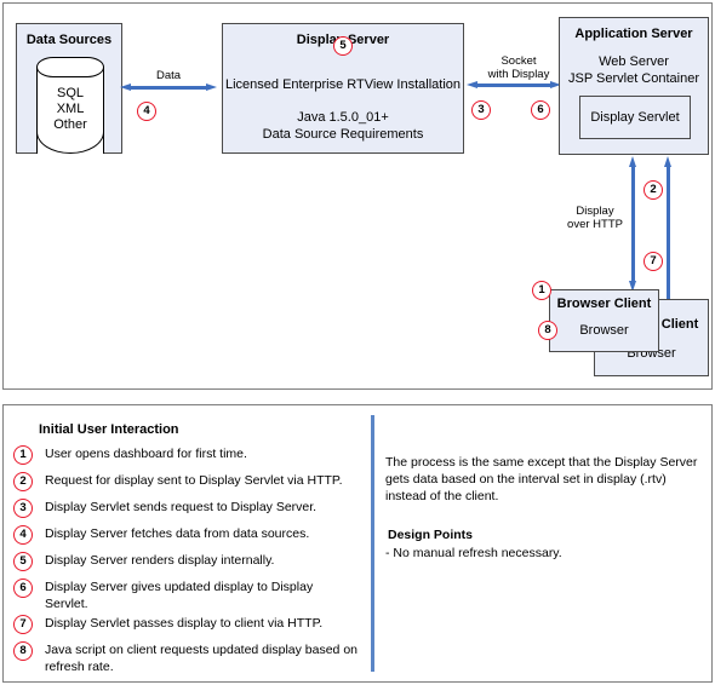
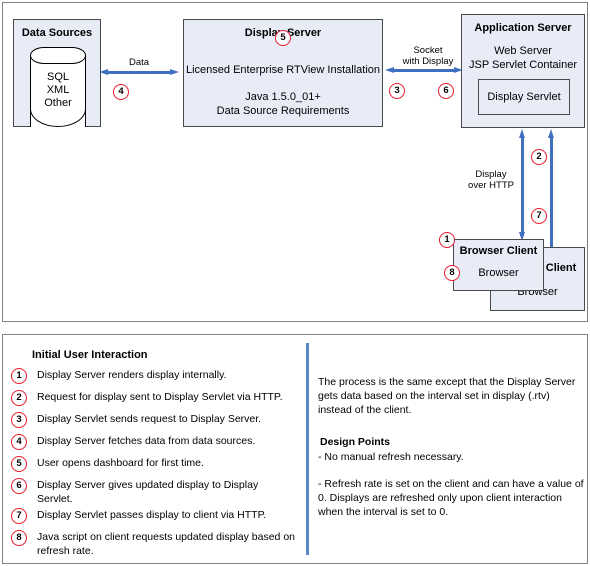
  Data Sources
  SQL
  XML
  Other
  Data
  4
  Displa Server
  Licensed Enterprise RTView Installation
  Java 1.5.0_01+
  Data Source Requirements
  5
  Socket
  with Display
  3
  6
  Application Server
  Web Server
  JSP Servlet Container
  Display Servlet
  Display
  over HTTP
  2
  7
  Browser
  Browser Client
  Browser
  1
  8
  Initial User Interaction
  1
- User opens dashboard for first time.
+ Display Server renders display internally.
  2
  Request for display sent to Display Servlet via HTTP.
  3
  Display Servlet sends request to Display Server.
  4
  Display Server fetches data from data sources.
  5
- Display Server renders display internally.
+ User opens dashboard for first time.
  6
  Display Server gives updated display to Display Servlet.
  7
  Display Servlet passes display to client via HTTP.
  8
  Java script on client requests updated display based on refresh rate.
  The process is the same except that the Display Server gets data based on the interval set in display (.rtv) instead of the client.
  Design Points
  - No manual refresh necessary.
+ - Refresh rate is set on the client and can have a value of 0. Displays are refreshed only upon client interaction when the interval is set to 0.
